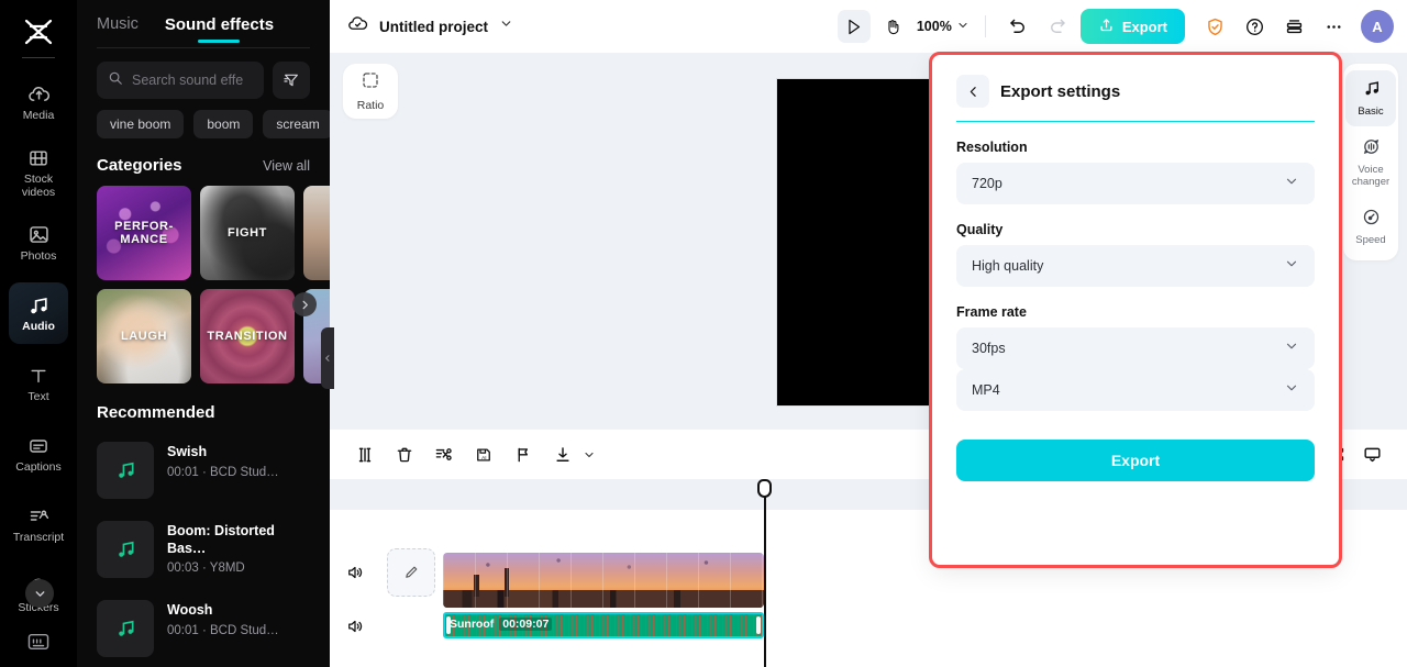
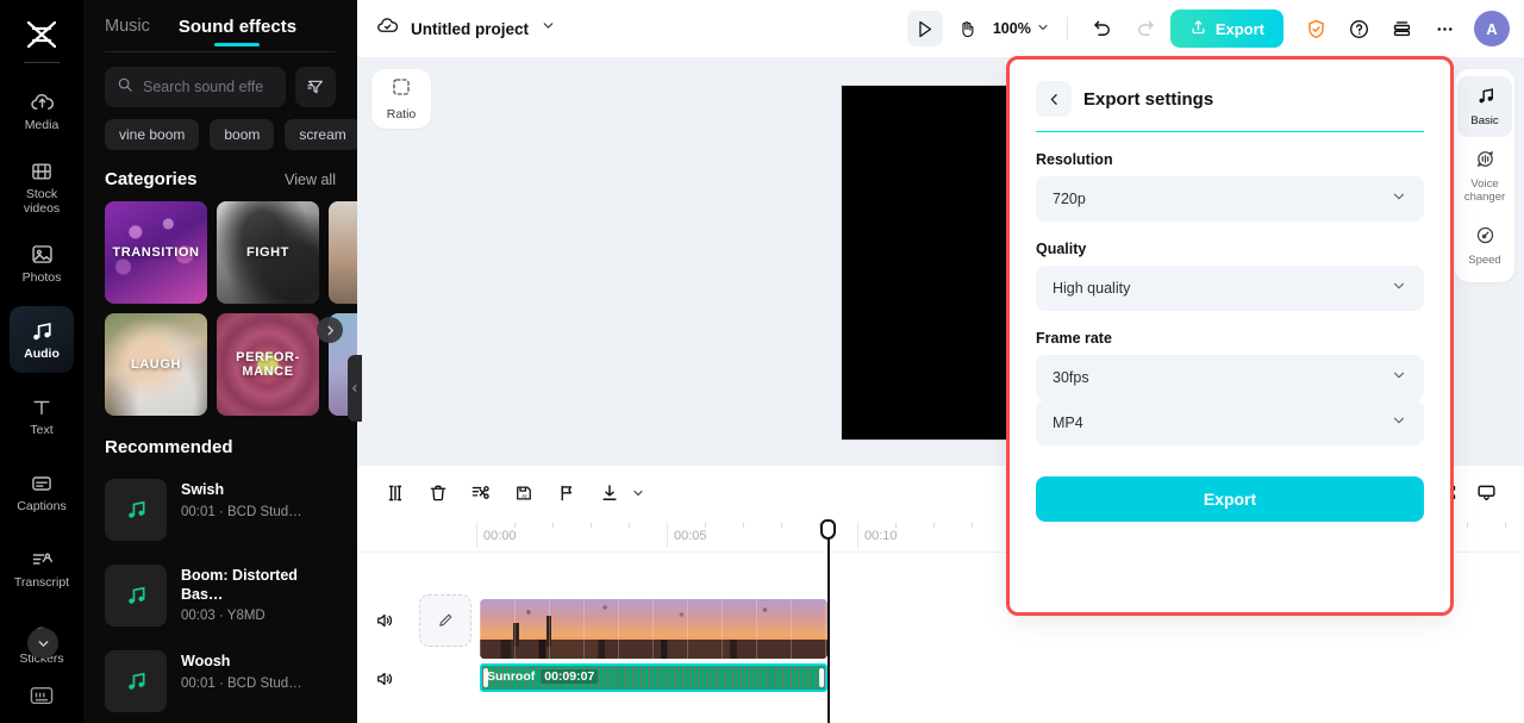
  Media
  Stock videos
  Photos
  Audio
  Text
  Captions
  Transcript
  Sticers
  Music
  Sound effects
  Search sound effe
  vine boom
  boom
  scream
  Categories
  View all
- PERFOR-MANCE
+ TRANSITION
  FIGHT
  LAUGH
- TRANSITION
+ PERFOR-MANCE
  Recommended
  Swish
  00:01 · BCD Stud…
  Boom: Distorted Bas…
  00:03 · Y8MD
  Woosh
  00:01 · BCD Stud…
  Untitled project
  100%
  Export
  A
  Ratio
+ 00:00
+ 00:05
+ 00:10
  Basic
  Voice changer
  Speed
  Sunroof
  00:09:07
  Export settings
  Resolution
  720p
  Quality
  High quality
  Frame rate
  30fps
  MP4
  Export
